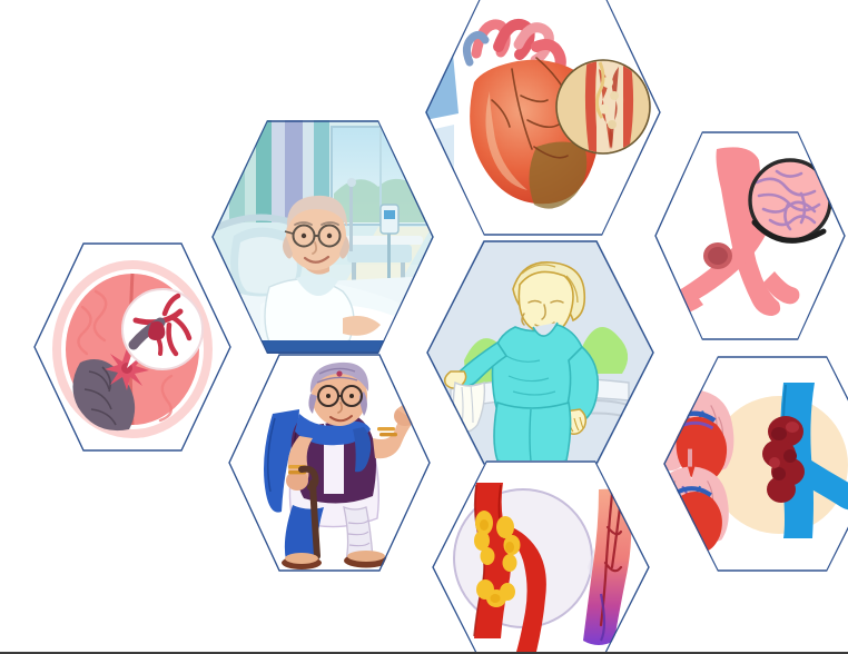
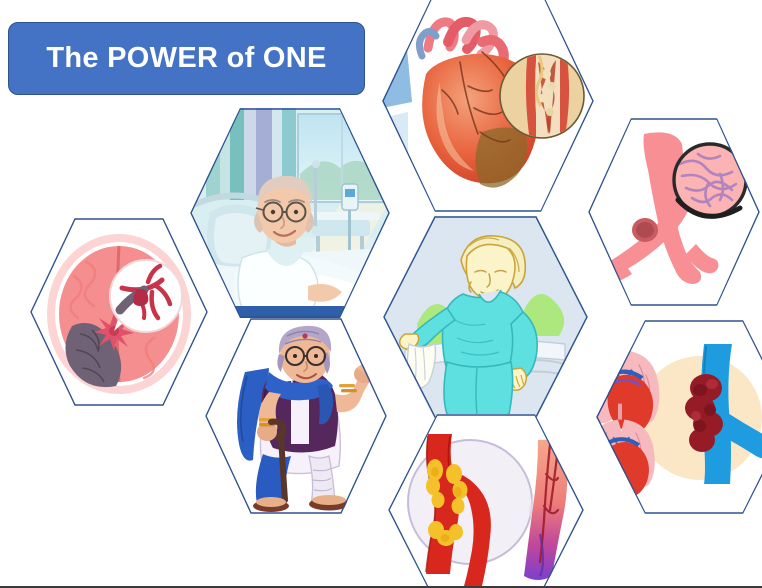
+ The POWER of ONE
